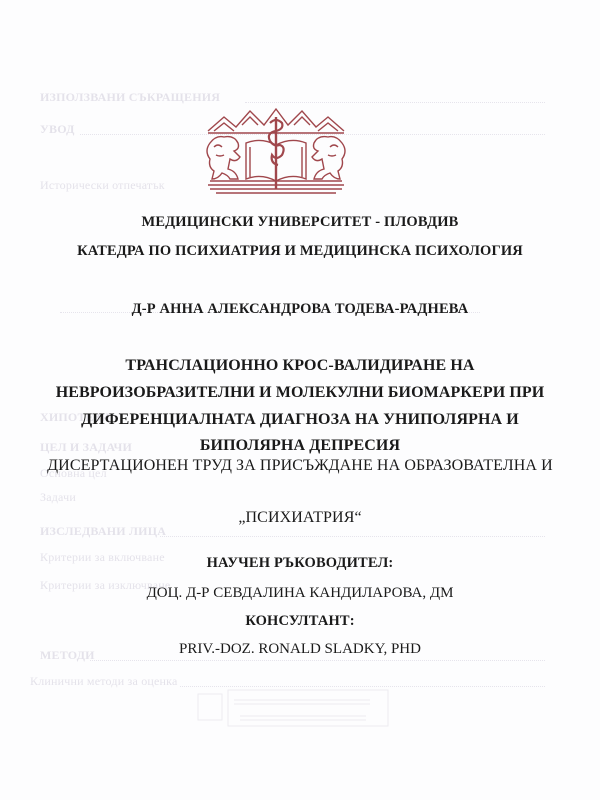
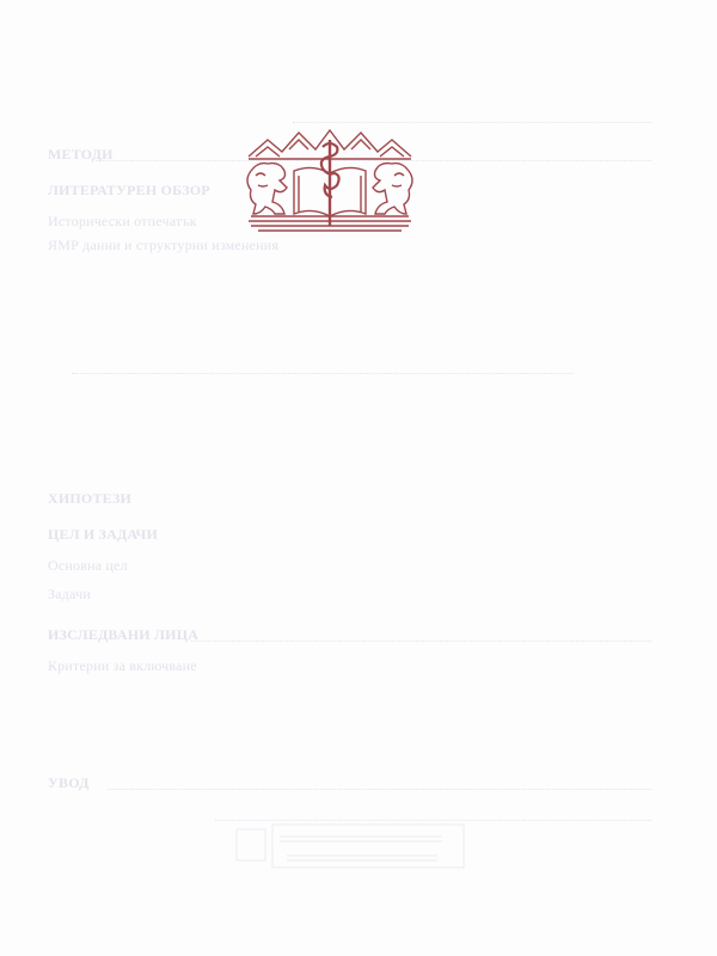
- ИЗПОЛЗВАНИ СЪКРАЩЕНИЯ
- УВОД
+ МЕТОДИ
+ ЛИТЕРАТУРЕН ОБЗОР
  Исторически отпечатък
+ ЯМР данни и структурни изменения
  ХИПОТЕЗИ
  ЦЕЛ И ЗАДАЧИ
  Основна цел
  Задачи
  ИЗСЛЕДВАНИ ЛИЦА
  Критерии за включване
- Критерии за изключване
- МЕТОДИ
+ УВОД
- Клинични методи за оценка
- МЕДИЦИНСКИ УНИВЕРСИТЕТ - ПЛОВДИВ
- КАТЕДРА ПО ПСИХИАТРИЯ И МЕДИЦИНСКА ПСИХОЛОГИЯ
- Д-Р АННА АЛЕКСАНДРОВА ТОДЕВА-РАДНЕВА
- ТРАНСЛАЦИОННО КРОС-ВАЛИДИРАНЕ НА
- НЕВРОИЗОБРАЗИТЕЛНИ И МОЛЕКУЛНИ БИОМАРКЕРИ ПРИ
- ДИФЕРЕНЦИАЛНАТА ДИАГНОЗА НА УНИПОЛЯРНА И
- БИПОЛЯРНА ДЕПРЕСИЯ
- ДИСЕРТАЦИОНЕН ТРУД ЗА ПРИСЪЖДАНЕ НА ОБРАЗОВАТЕЛНА И
- „ПСИХИАТРИЯ“
- НАУЧЕН РЪКОВОДИТЕЛ:
- ДОЦ. Д-Р СЕВДАЛИНА КАНДИЛАРОВА, ДМ
- КОНСУЛТАНТ:
- PRIV.-DOZ. RONALD SLADKY, PHD
